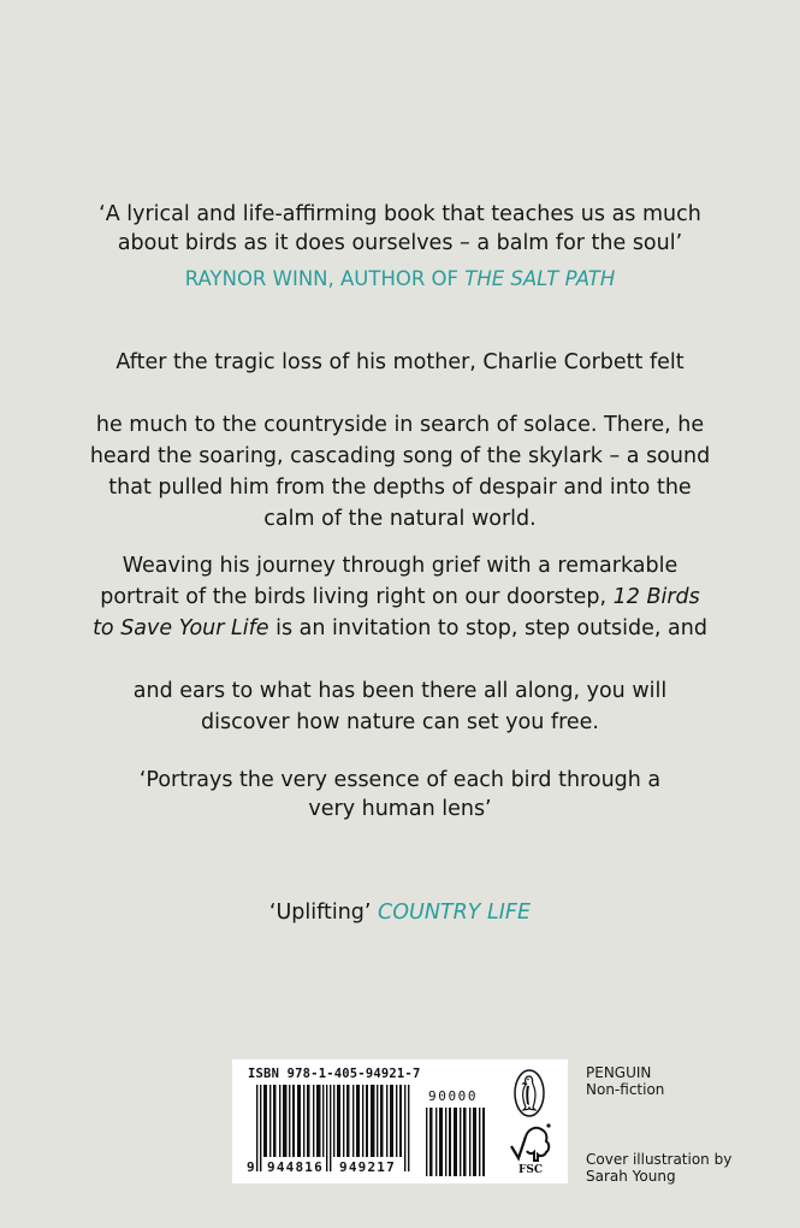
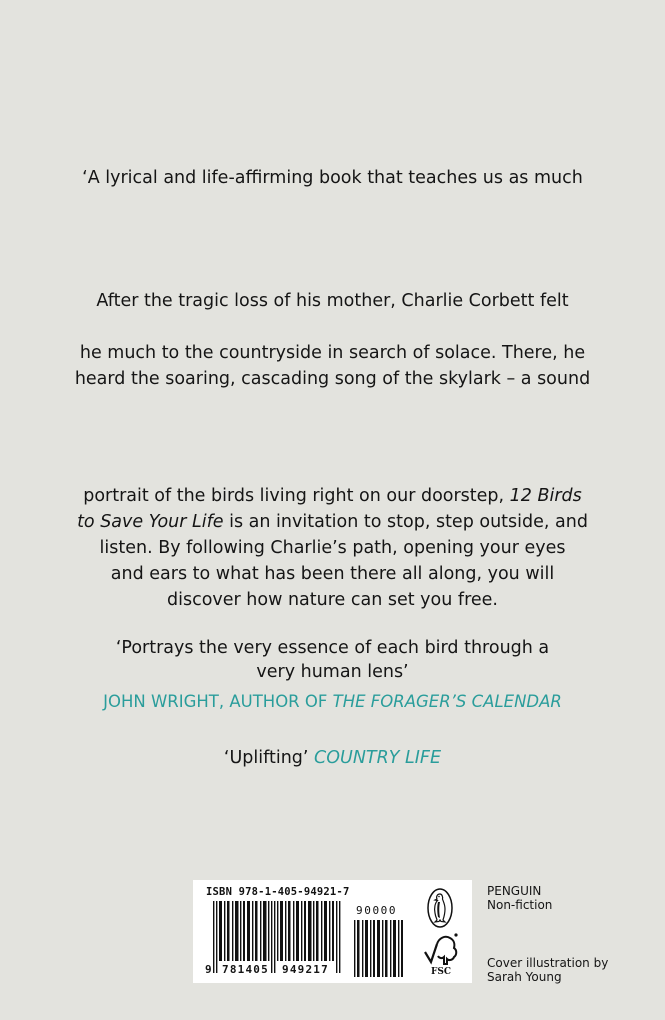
  ‘A lyrical and life-affirming book that teaches us as much
- about birds as it does ourselves – a balm for the soul’
- RAYNOR WINN, AUTHOR OF THE SALT PATH
  After the tragic loss of his mother, Charlie Corbett felt
  he much to the countryside in search of solace. There, he
  heard the soaring, cascading song of the skylark – a sound
- that pulled him from the depths of despair and into the
- calm of the natural world.
- Weaving his journey through grief with a remarkable
  portrait of the birds living right on our doorstep, 12 Birds
  to Save Your Life is an invitation to stop, step outside, and
+ listen. By following Charlie’s path, opening your eyes
  and ears to what has been there all along, you will
  discover how nature can set you free.
  ‘Portrays the very essence of each bird through a
  very human lens’
+ JOHN WRIGHT, AUTHOR OF THE FORAGER’S CALENDAR
  ‘Uplifting’ COUNTRY LIFE
  ISBN 978-1-405-94921-7
  9
- 944816
+ 781405
  949217
  90000
  FSC
  PENGUIN
  Non-fiction
  Cover illustration by
  Sarah Young
